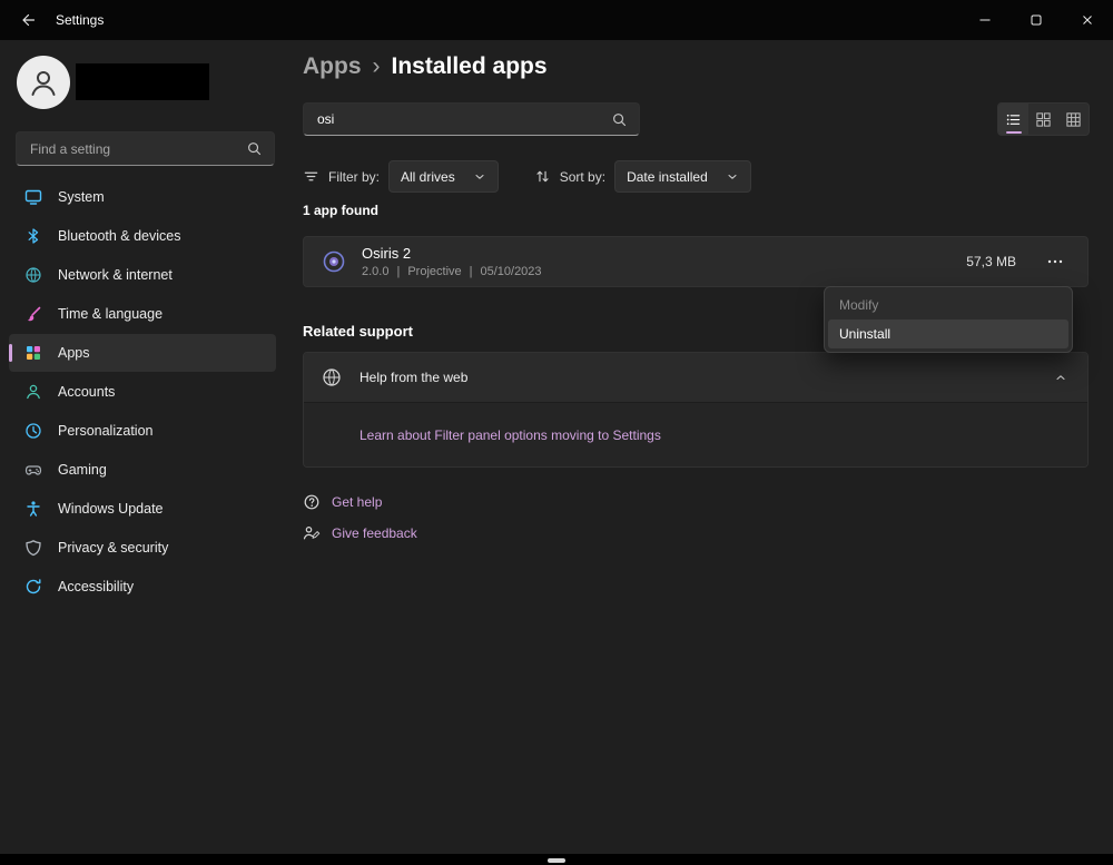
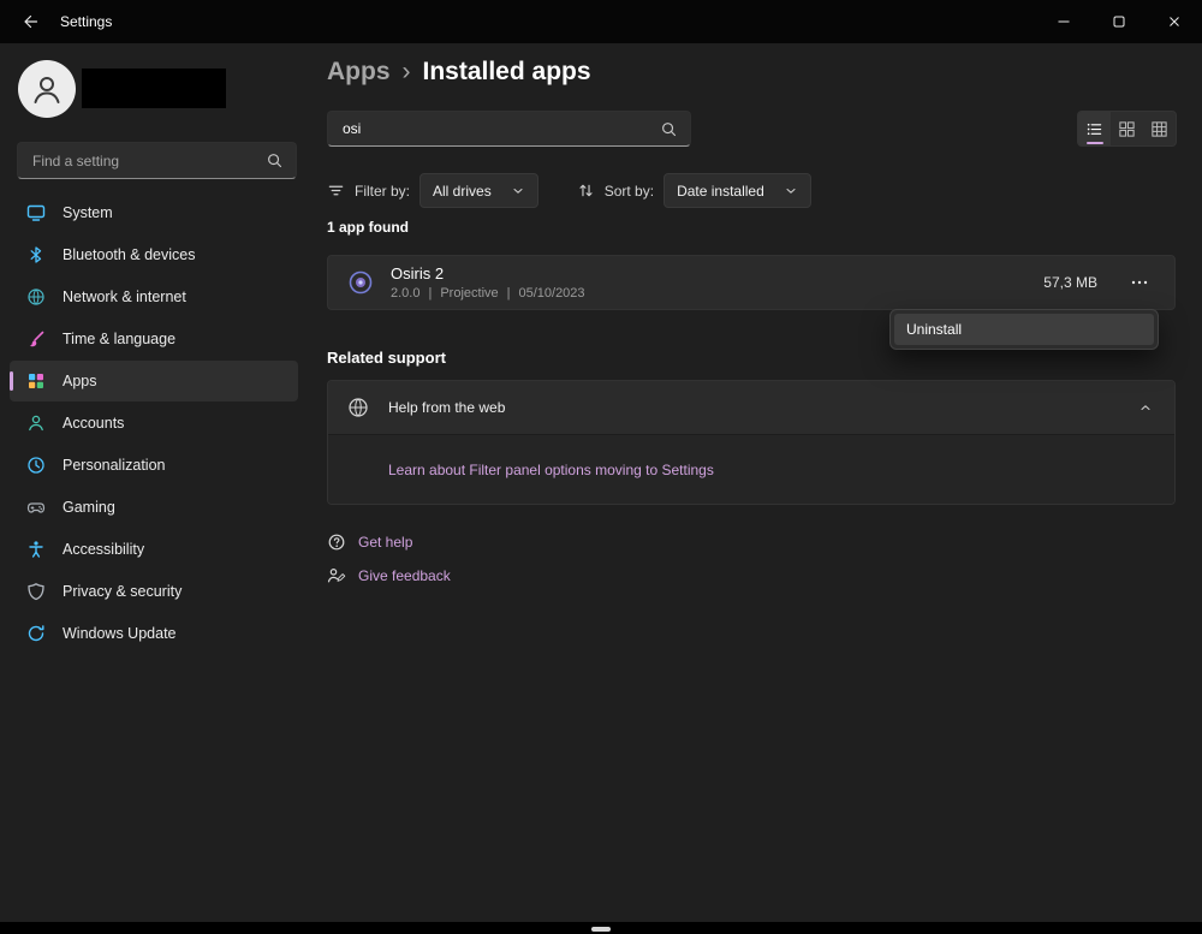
  Settings
  Find a setting
  System
  Bluetooth & devices
  Network & internet
  Time & language
  Apps
  Accounts
  Personalization
  Gaming
- Windows Update
+ Accessibility
  Privacy & security
- Accessibility
+ Windows Update
  Apps
  ›
  Installed apps
  osi
  Filter by:
  All drives
  Sort by:
  Date installed
  1 app found
  Osiris 2
  2.0.0
  |
  Projective
  |
  05/10/2023
  57,3 MB
- Modify
  Uninstall
  Related support
  Help from the web
  Learn about Filter panel options moving to Settings
  Get help
  Give feedback
